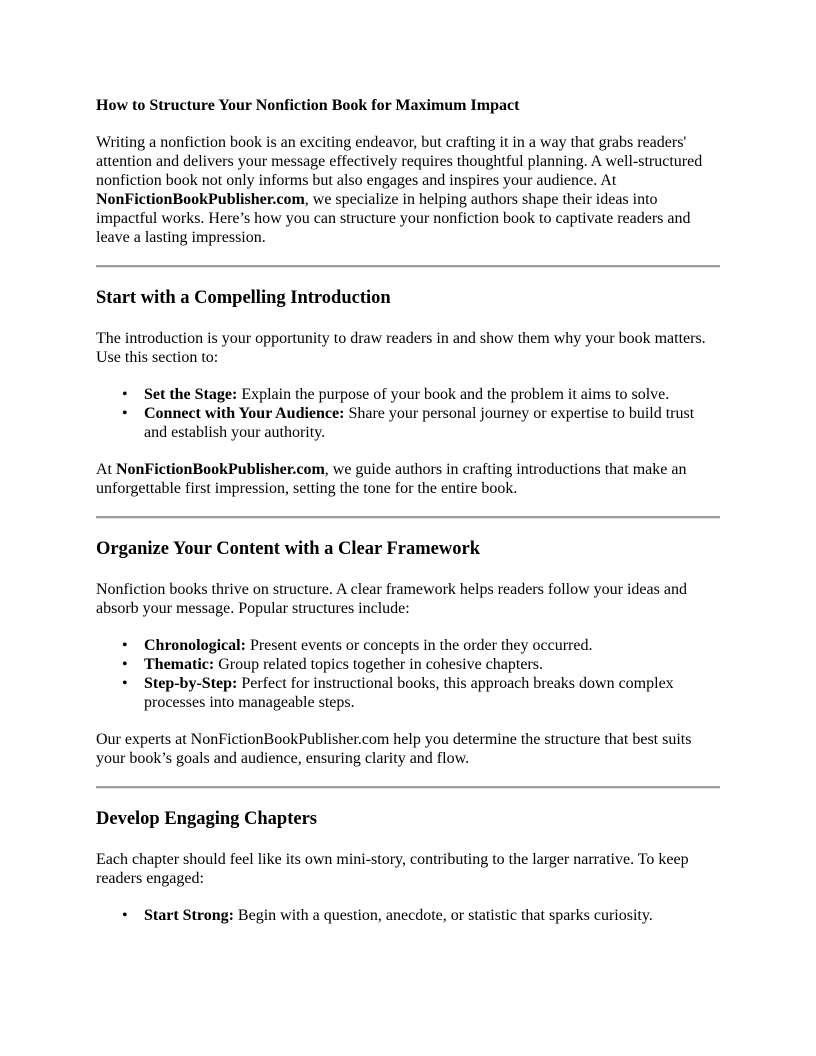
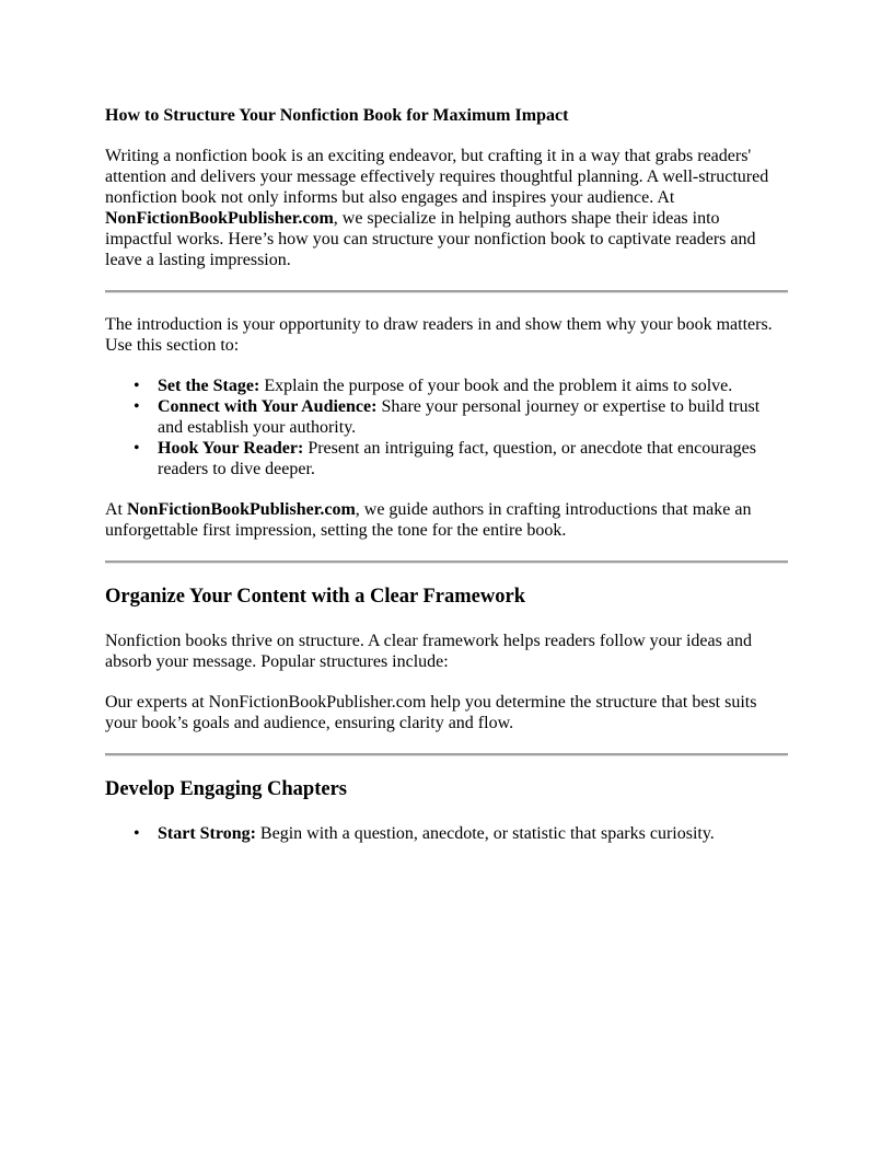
  How to Structure Your Nonfiction Book for Maximum Impact
  Writing a nonfiction book is an exciting endeavor, but crafting it in a way that grabs readers' attention and delivers your message effectively requires thoughtful planning. A well-structured nonfiction book not only informs but also engages and inspires your audience. At NonFictionBookPublisher.com, we specialize in helping authors shape their ideas into impactful works. Here’s how you can structure your nonfiction book to captivate readers and leave a lasting impression.
- Start with a Compelling Introduction
  The introduction is your opportunity to draw readers in and show them why your book matters. Use this section to:
  Set the Stage: Explain the purpose of your book and the problem it aims to solve.
  Connect with Your Audience: Share your personal journey or expertise to build trust and establish your authority.
+ Hook Your Reader: Present an intriguing fact, question, or anecdote that encourages readers to dive deeper.
  At NonFictionBookPublisher.com, we guide authors in crafting introductions that make an unforgettable first impression, setting the tone for the entire book.
  Organize Your Content with a Clear Framework
  Nonfiction books thrive on structure. A clear framework helps readers follow your ideas and absorb your message. Popular structures include:
- Chronological: Present events or concepts in the order they occurred.
- Thematic: Group related topics together in cohesive chapters.
- Step-by-Step: Perfect for instructional books, this approach breaks down complex processes into manageable steps.
  Our experts at NonFictionBookPublisher.com help you determine the structure that best suits your book’s goals and audience, ensuring clarity and flow.
  Develop Engaging Chapters
- Each chapter should feel like its own mini-story, contributing to the larger narrative. To keep readers engaged:
  Start Strong: Begin with a question, anecdote, or statistic that sparks curiosity.
